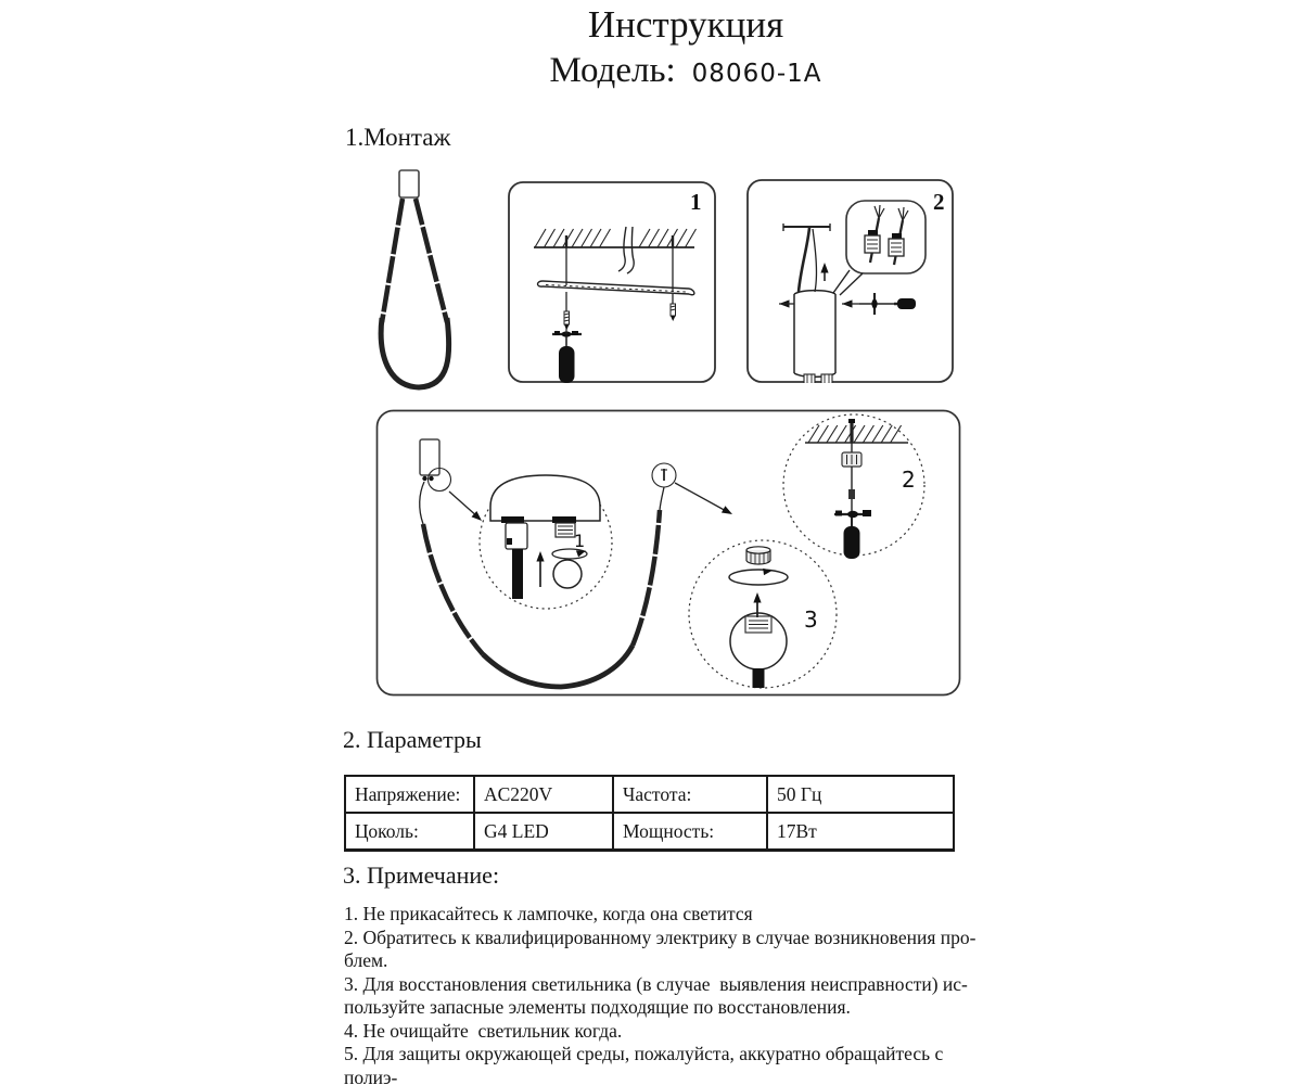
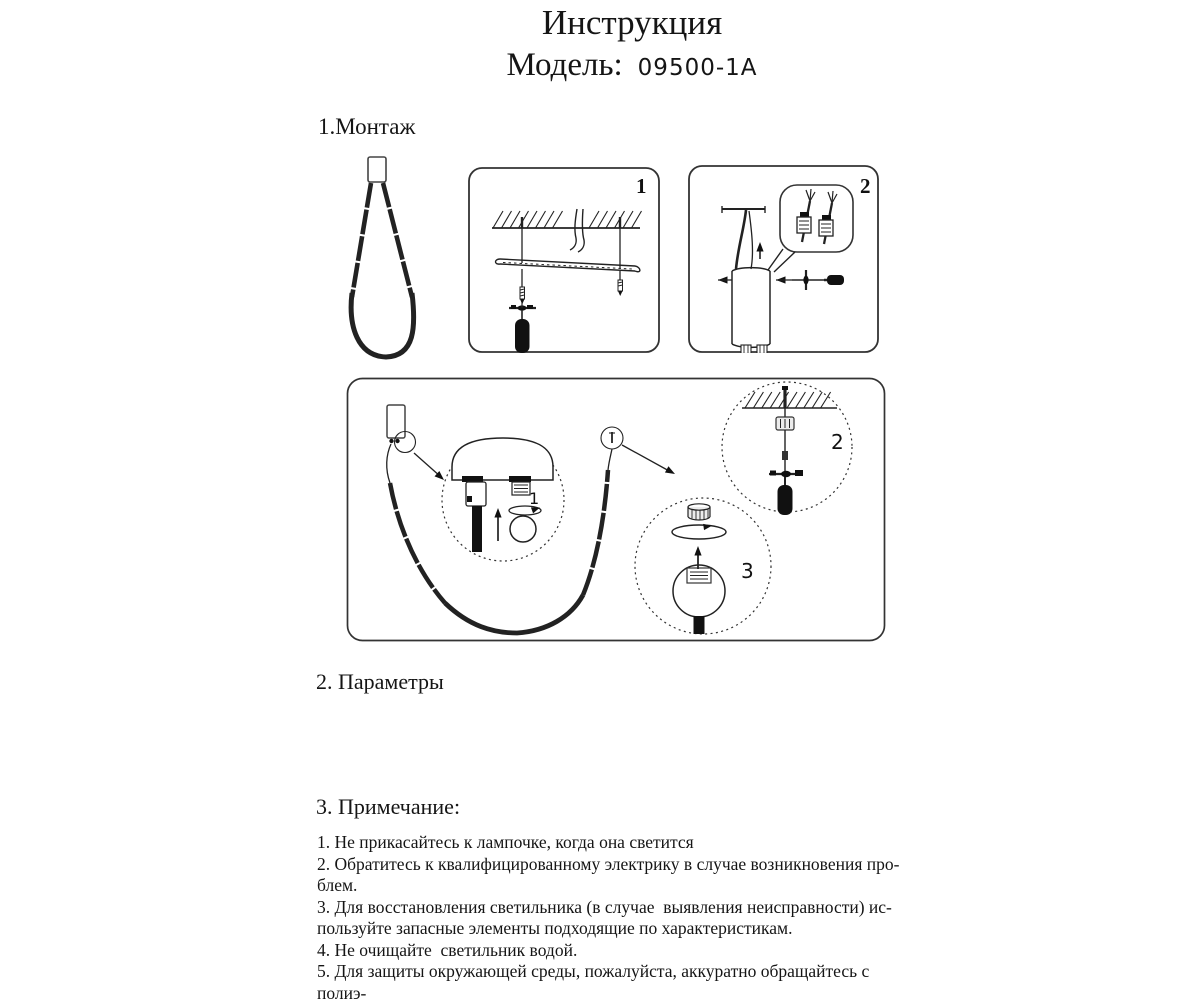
  Инструкция
  Модель:
- 08060-1A
+ 09500-1A
  1.Монтаж
  1
  2
  1
  2
  3
  2. Параметры
- Напряжение:	AC220V	Частота:	50 Гц
- Цоколь:	G4 LED	Мощность:	17Вт
  3. Примечание:
  1. Не прикасайтесь к лампочке, когда она светится
  2. Обратитесь к квалифицированному электрику в случае возникновения про-
  блем.
  3. Для восстановления светильника (в случае выявления неисправности) ис-
- пользуйте запасные элементы подходящие по восстановления.
+ пользуйте запасные элементы подходящие по характеристикам.
- 4. Не очищайте светильник когда.
+ 4. Не очищайте светильник водой.
  5. Для защиты окружающей среды, пожалуйста, аккуратно обращайтесь с полиэ-
